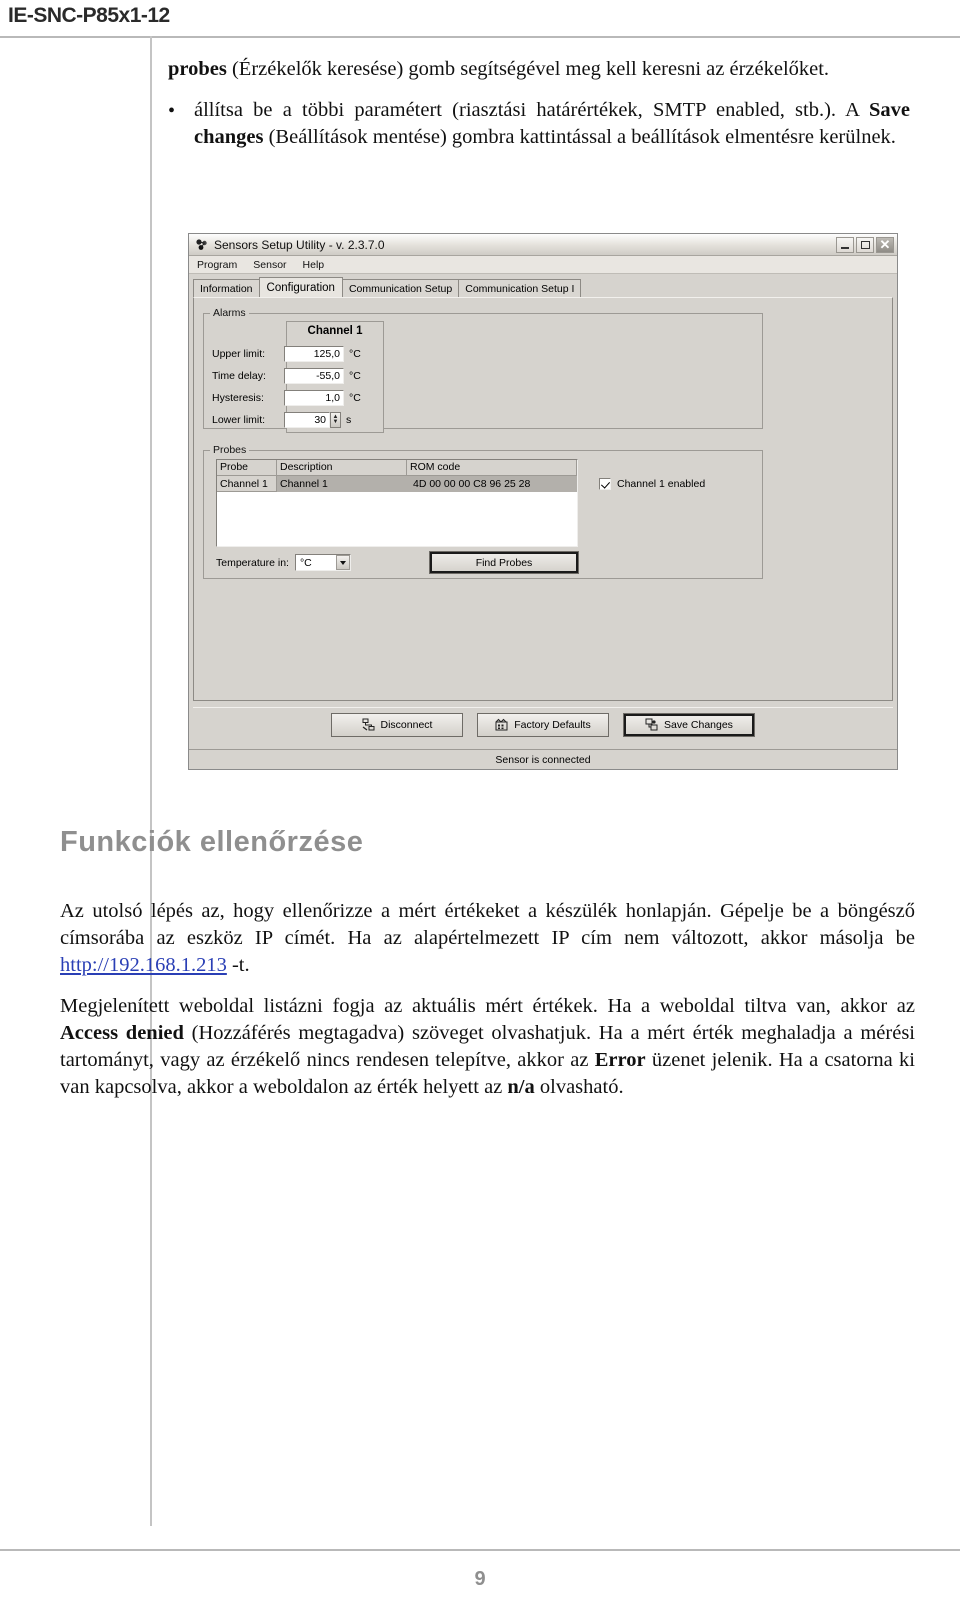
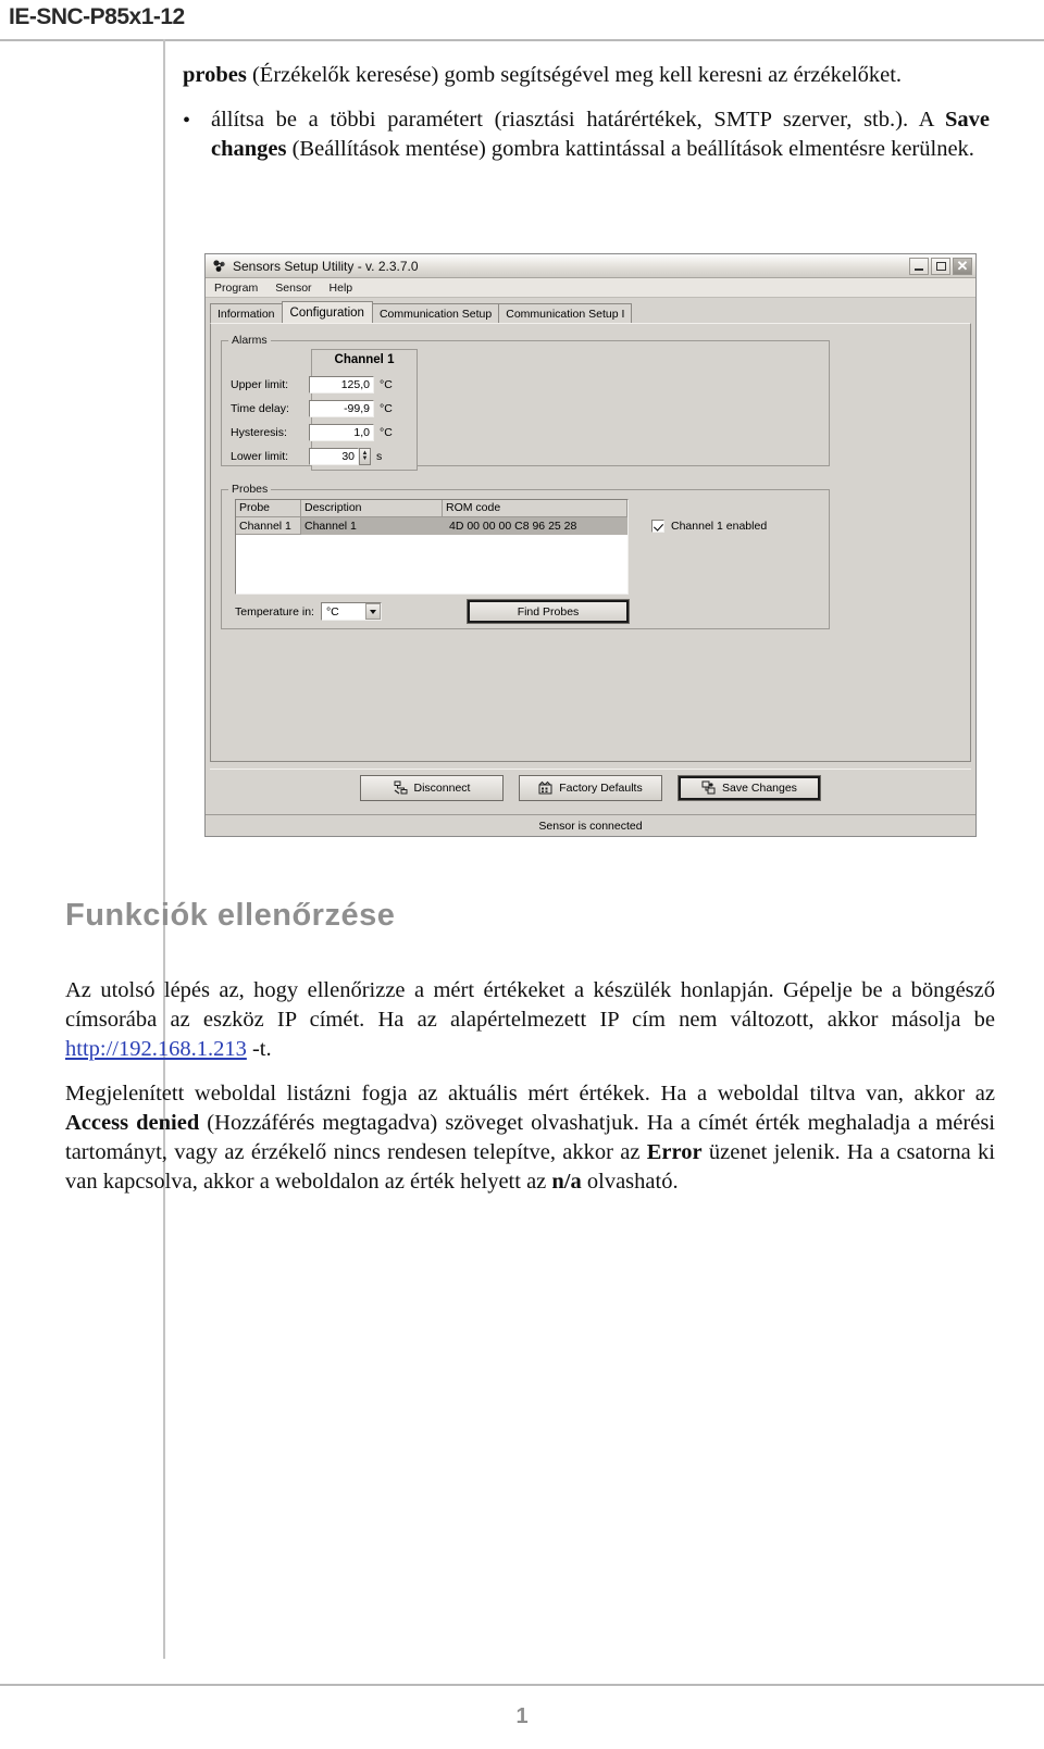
  IE-SNC-P85x1-12
  probes (Érzékelők keresése) gomb segítségével meg kell keresni az érzékelőket.
  •
- állítsa be a többi paramétert (riasztási határértékek, SMTP enabled, stb.). A Save changes (Beállítások mentése) gombra kattintással a beállítások elmentésre kerülnek.
+ állítsa be a többi paramétert (riasztási határértékek, SMTP szerver, stb.). A Save changes (Beállítások mentése) gombra kattintással a beállítások elmentésre kerülnek.
  Sensors Setup Utility - v. 2.3.7.0
  ✕
  Program
  Sensor
  Help
  Information
  Configuration
  Communication Setup
  Communication Setup I
  Alarms
  Channel 1
  Upper limit:
  125,0
  °C
  Time delay:
- -55,0
+ -99,9
  °C
  Hysteresis:
  1,0
  °C
  Lower limit:
  30
  s
  Probes
  Probe
  Description
  ROM code
  Channel 1
  Channel 1
  4D 00 00 00 C8 96 25 28
  Channel 1 enabled
  Temperature in:
  °C
  Find Probes
  Disconnect
  Factory Defaults
  Save Changes
  Sensor is connected
  Funkciók ellenőrzése
  Az utolsó lépés az, hogy ellenőrizze a mért értékeket a készülék honlapján. Gépelje be a böngésző címsorába az eszköz IP címét. Ha az alapértelmezett IP cím nem változott, akkor másolja be http://192.168.1.213 -t.
- Megjelenített weboldal listázni fogja az aktuális mért értékek. Ha a weboldal tiltva van, akkor az Access denied (Hozzáférés megtagadva) szöveget olvashatjuk. Ha a mért érték meghaladja a mérési tartományt, vagy az érzékelő nincs rendesen telepítve, akkor az Error üzenet jelenik. Ha a csatorna ki van kapcsolva, akkor a weboldalon az érték helyett az n/a olvasható.
+ Megjelenített weboldal listázni fogja az aktuális mért értékek. Ha a weboldal tiltva van, akkor az Access denied (Hozzáférés megtagadva) szöveget olvashatjuk. Ha a címét érték meghaladja a mérési tartományt, vagy az érzékelő nincs rendesen telepítve, akkor az Error üzenet jelenik. Ha a csatorna ki van kapcsolva, akkor a weboldalon az érték helyett az n/a olvasható.
- 9
+ 1
